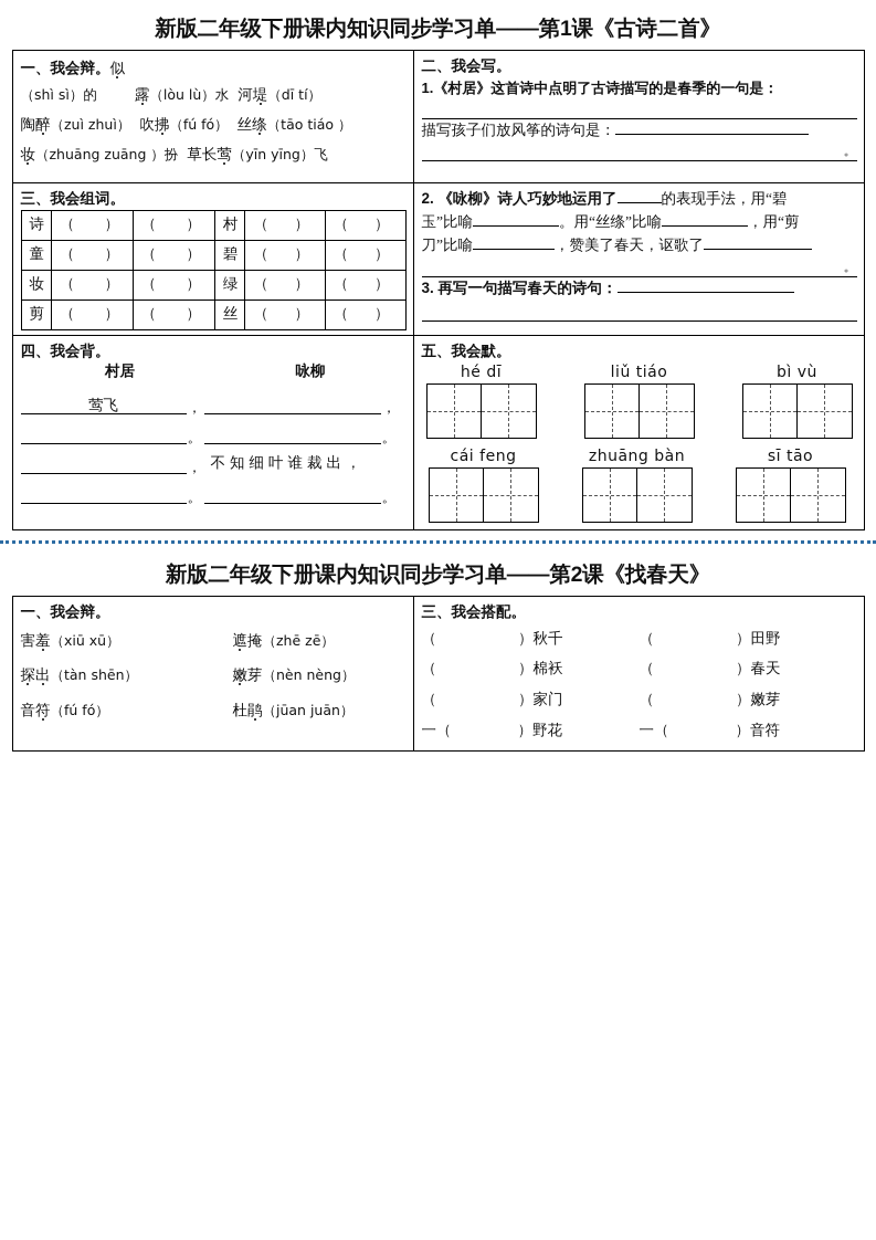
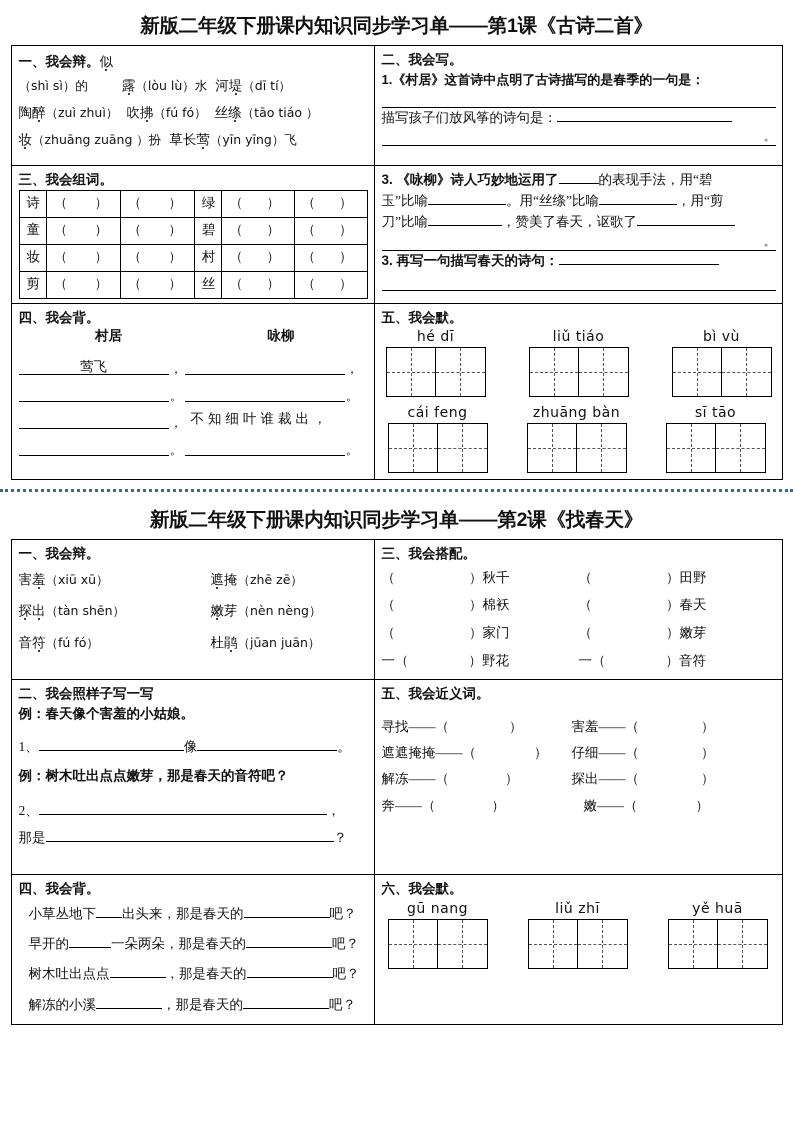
  新版二年级下册课内知识同步学习单——第1课《古诗二首》
  一、我会辩。似 （shì sì）的 露（lòu lù）水 河堤（dī tí） 陶醉（zuì zhuì） 吹拂（fú fó） 丝绦（tāo tiáo ） 妆（zhuāng zuāng ）扮 草长莺（yīn yīng）飞	二、我会写。 1.《村居》这首诗中点明了古诗描写的是春季的一句是： 描写孩子们放风筝的诗句是： 。
  三、我会组词。
- 诗	（ ）	（ ）	村	（ ）	（ ）
+ 诗	（ ）	（ ）	绿	（ ）	（ ）
  童	（ ）	（ ）	碧	（ ）	（ ）
- 妆	（ ）	（ ）	绿	（ ）	（ ）
+ 妆	（ ）	（ ）	村	（ ）	（ ）
  剪	（ ）	（ ）	丝	（ ）	（ ）
- 	2. 《咏柳》诗人巧妙地运用了 的表现手法，用“碧 玉”比喻 。用“丝绦”比喻 ，用“剪 刀”比喻 ，赞美了春天，讴歌了 。 3. 再写一句描写春天的诗句：
+ 	3. 《咏柳》诗人巧妙地运用了 的表现手法，用“碧 玉”比喻 。用“丝绦”比喻 ，用“剪 刀”比喻 ，赞美了春天，讴歌了 。 3. 再写一句描写春天的诗句：
  四、我会背。 村居 咏柳 莺飞 ， ， 。 。 ， 不知细叶谁裁出， 。 。	五、我会默。 hé dī liǔ tiáo bì vù cái feng zhuāng bàn sī tāo
  新版二年级下册课内知识同步学习单——第2课《找春天》
  一、我会辩。 害羞（xiū xū） 遮掩（zhē zē） 探出（tàn shēn） 嫩芽（nèn nèng） 音符（fú fó） 杜鹃（jūan juān）	三、我会搭配。 （ ）秋千 （ ）田野 （ ）棉袄 （ ）春天 （ ）家门 （ ）嫩芽 一（ ）野花 一（ ）音符
+ 二、我会照样子写一写 例：春天像个害羞的小姑娘。 1、 像 。 例：树木吐出点点嫩芽，那是春天的音符吧？ 2、 ， 那是 ？	五、我会近义词。 寻找——（ ） 害羞——（ ） 遮遮掩掩——（ ） 仔细——（ ） 解冻——（ ） 探出——（ ） 奔——（ ） 嫩——（ ）
+ 四、我会背。 小草丛地下 出头来，那是春天的 吧？ 早开的 一朵两朵，那是春天的 吧？ 树木吐出点点 ，那是春天的 吧？ 解冻的小溪 ，那是春天的 吧？	六、我会默。 gū nang liǔ zhī yě huā
